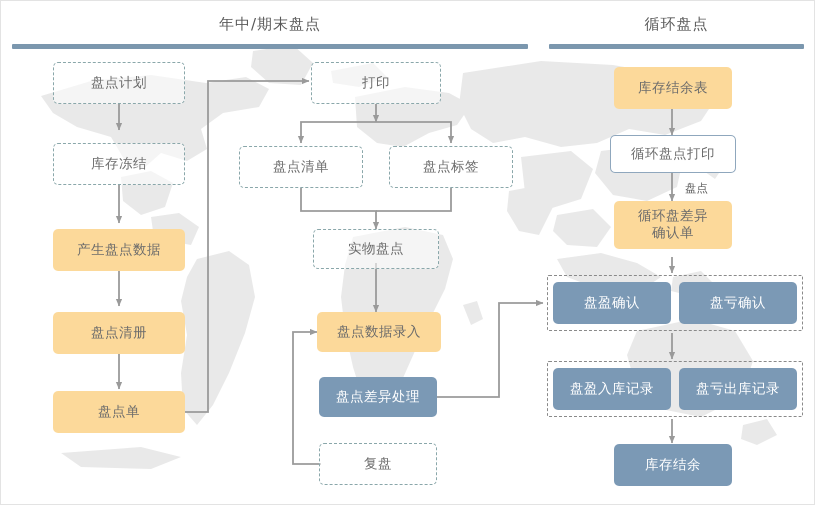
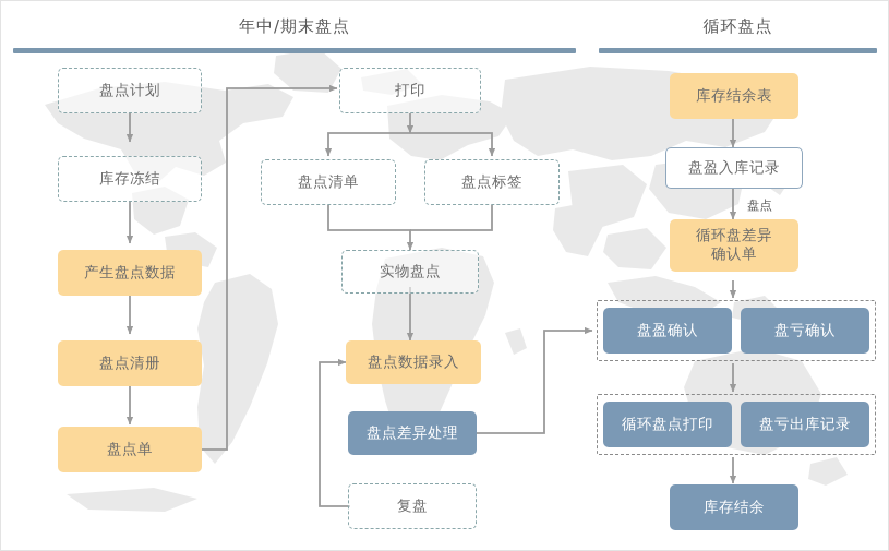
  年中/期末盘点
  循环盘点
  盘点
  盘点计划
  库存冻结
  产生盘点数据
  盘点清册
  盘点单
  打印
  盘点清单
  盘点标签
  实物盘点
  盘点数据录入
  盘点差异处理
  复盘
  库存结余表
- 循环盘点打印
+ 盘盈入库记录
  循环盘差异
  确认单
  盘盈确认
  盘亏确认
- 盘盈入库记录
+ 循环盘点打印
  盘亏出库记录
  库存结余
